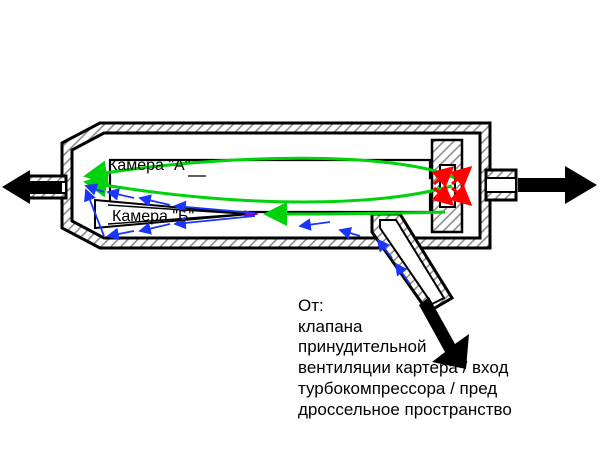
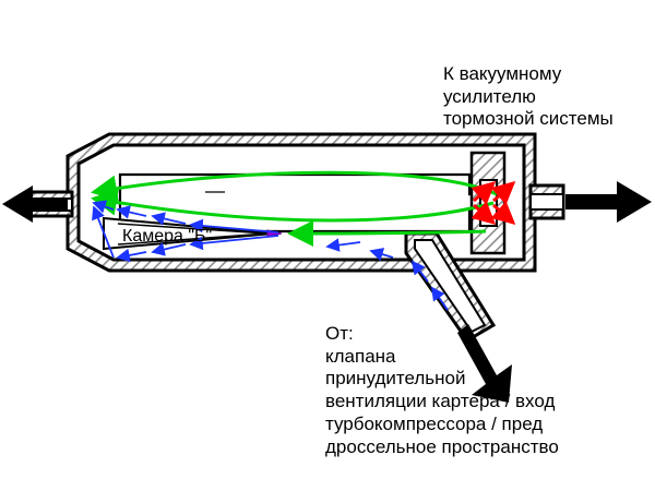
+ К вакуумному
+ усилителю
+ тормозной системы
  От:
  клапана
  принудительной
  вентиляции картера / вход
  турбокомпрессора / пред
  дроссельное пространство
- Камера "А"
  Камера "Б"
